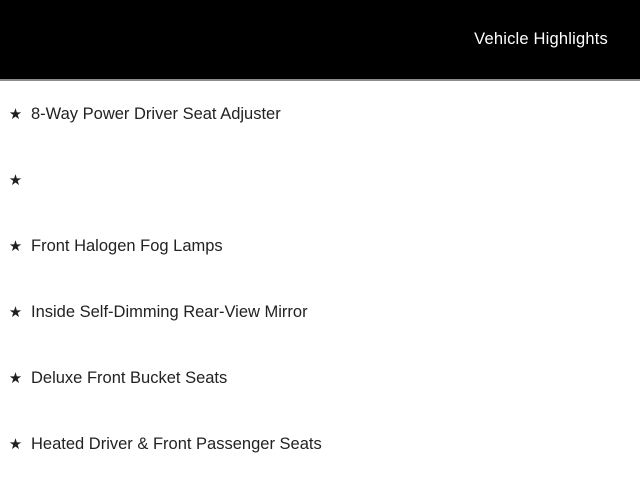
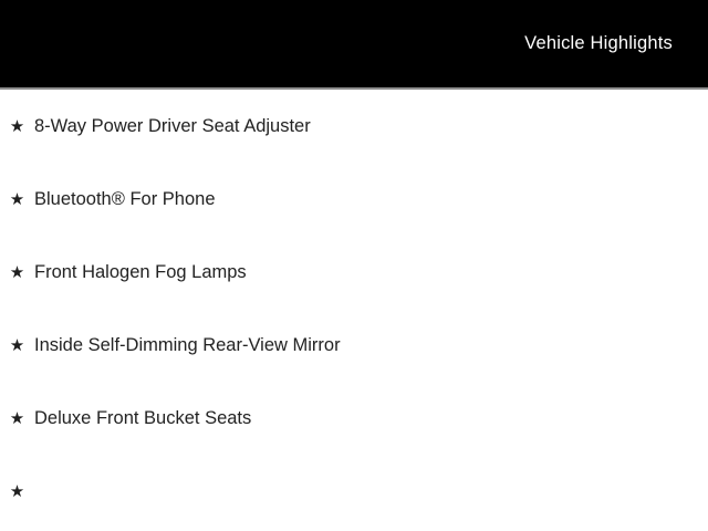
  Vehicle Highlights
  ★
  8-Way Power Driver Seat Adjuster
  ★
+ Bluetooth® For Phone
  ★
  Front Halogen Fog Lamps
  ★
  Inside Self-Dimming Rear-View Mirror
  ★
  Deluxe Front Bucket Seats
  ★
- Heated Driver & Front Passenger Seats
